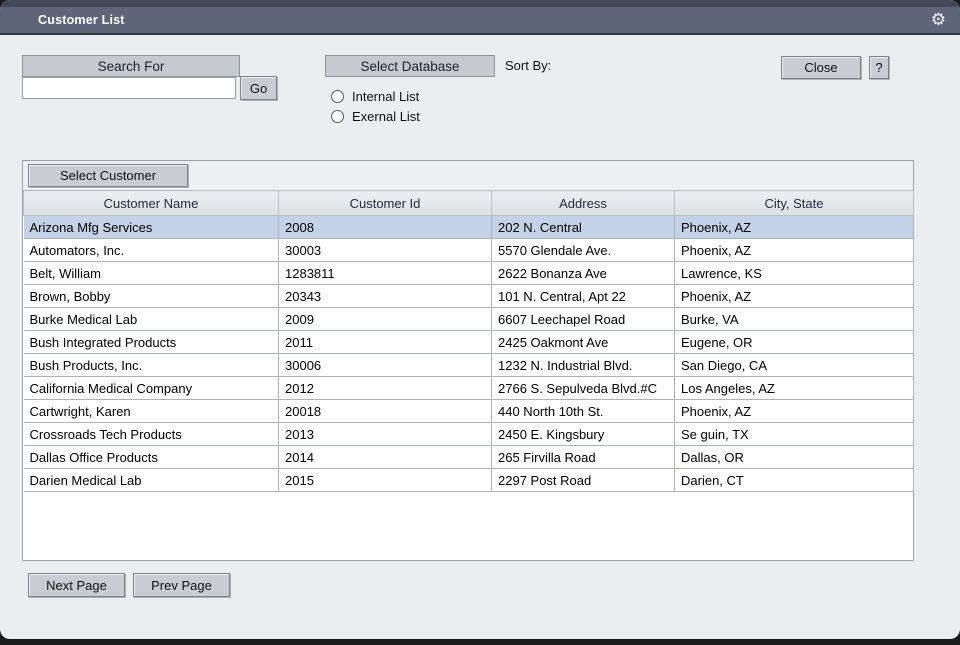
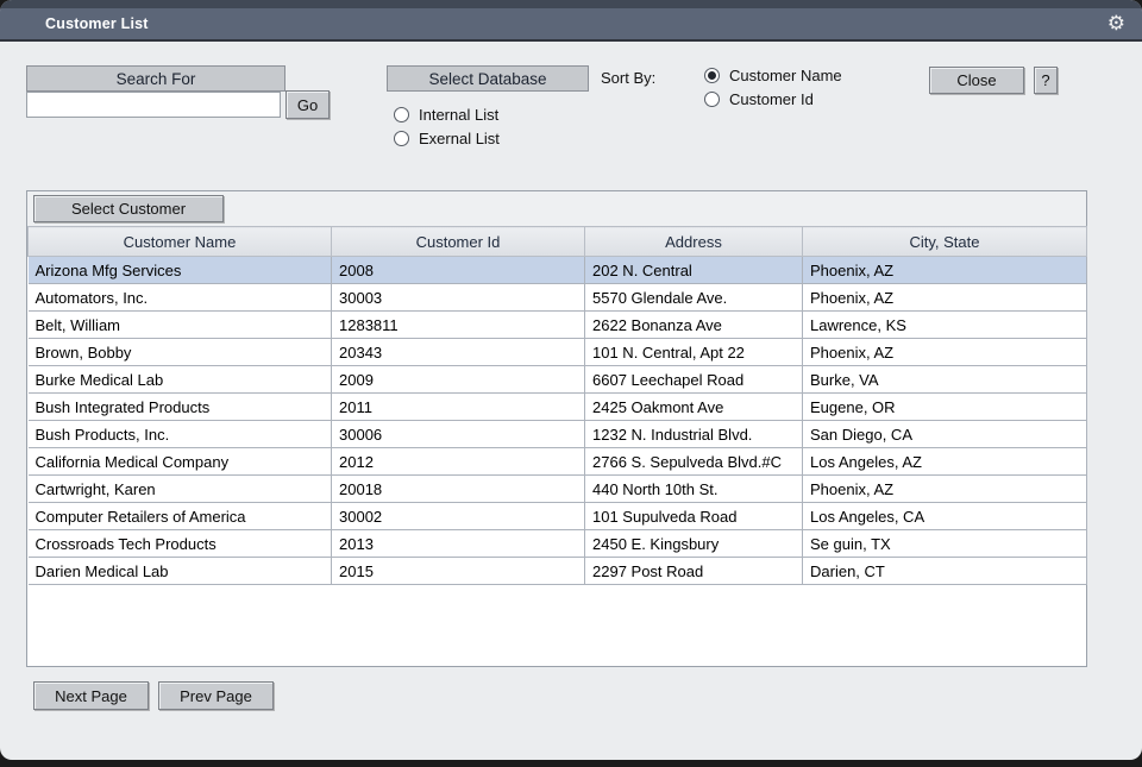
  Customer List
  ⚙
  Search For
  Go
  Select Database
  Internal List
  Exernal List
  Sort By:
+ Customer Name
+ Customer Id
  Close
  ?
  Select Customer
  Customer Name	Customer Id	Address	City, State
  Arizona Mfg Services	2008	202 N. Central	Phoenix, AZ
  Automators, Inc.	30003	5570 Glendale Ave.	Phoenix, AZ
  Belt, William	1283811	2622 Bonanza Ave	Lawrence, KS
  Brown, Bobby	20343	101 N. Central, Apt 22	Phoenix, AZ
  Burke Medical Lab	2009	6607 Leechapel Road	Burke, VA
  Bush Integrated Products	2011	2425 Oakmont Ave	Eugene, OR
  Bush Products, Inc.	30006	1232 N. Industrial Blvd.	San Diego, CA
  California Medical Company	2012	2766 S. Sepulveda Blvd.#C	Los Angeles, AZ
  Cartwright, Karen	20018	440 North 10th St.	Phoenix, AZ
+ Computer Retailers of America	30002	101 Supulveda Road	Los Angeles, CA
  Crossroads Tech Products	2013	2450 E. Kingsbury	Se guin, TX
- Dallas Office Products	2014	265 Firvilla Road	Dallas, OR
  Darien Medical Lab	2015	2297 Post Road	Darien, CT
  Next Page
  Prev Page
